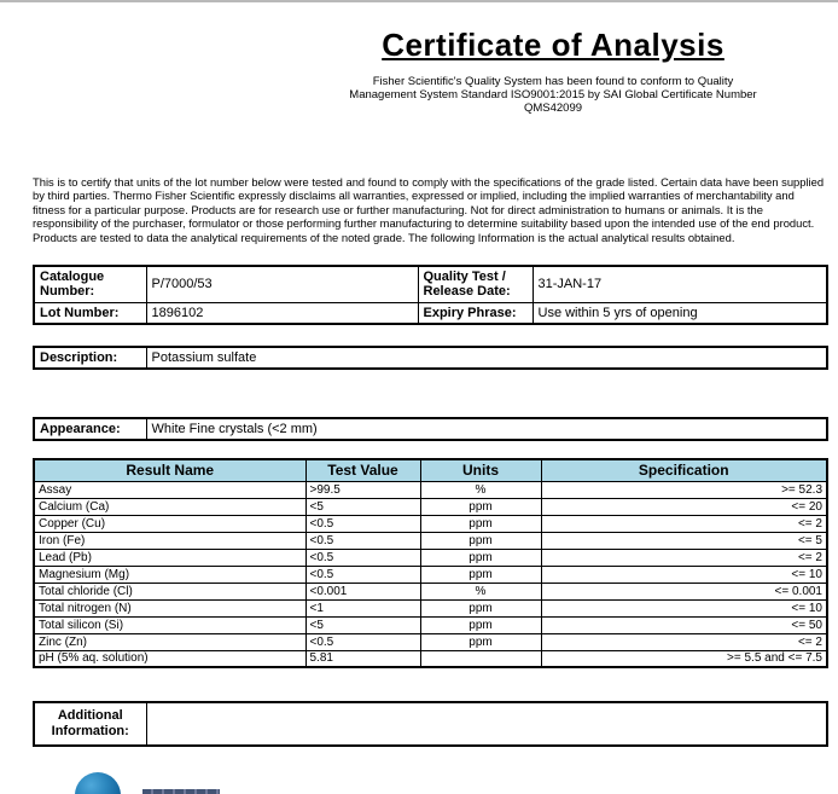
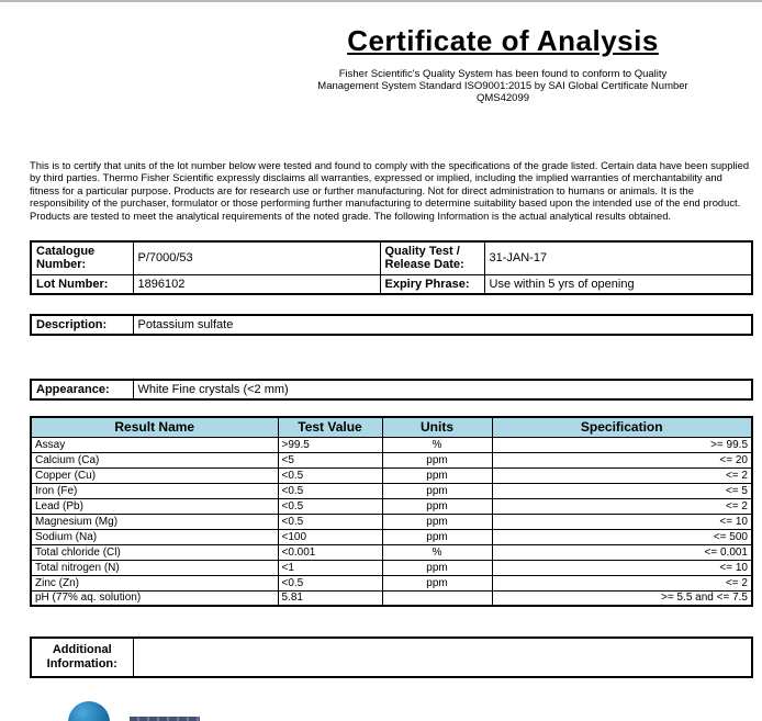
  Certificate of Analysis
  Fisher Scientific's Quality System has been found to conform to Quality
  Management System Standard ISO9001:2015 by SAI Global Certificate Number
  QMS42099
- This is to certify that units of the lot number below were tested and found to comply with the specifications of the grade listed. Certain data have been supplied by third parties. Thermo Fisher Scientific expressly disclaims all warranties, expressed or implied, including the implied warranties of merchantability and fitness for a particular purpose. Products are for research use or further manufacturing. Not for direct administration to humans or animals. It is the responsibility of the purchaser, formulator or those performing further manufacturing to determine suitability based upon the intended use of the end product. Products are tested to data the analytical requirements of the noted grade. The following Information is the actual analytical results obtained.
+ This is to certify that units of the lot number below were tested and found to comply with the specifications of the grade listed. Certain data have been supplied by third parties. Thermo Fisher Scientific expressly disclaims all warranties, expressed or implied, including the implied warranties of merchantability and fitness for a particular purpose. Products are for research use or further manufacturing. Not for direct administration to humans or animals. It is the responsibility of the purchaser, formulator or those performing further manufacturing to determine suitability based upon the intended use of the end product. Products are tested to meet the analytical requirements of the noted grade. The following Information is the actual analytical results obtained.
  Catalogue Number:	P/7000/53	Quality Test / Release Date:	31-JAN-17
  Lot Number:	1896102	Expiry Phrase:	Use within 5 yrs of opening
  Description:	Potassium sulfate
  Appearance:	White Fine crystals (<2 mm)
  Result Name	Test Value	Units	Specification
- Assay	>99.5	%	>= 52.3
+ Assay	>99.5	%	>= 99.5
  Calcium (Ca)	<5	ppm	<= 20
  Copper (Cu)	<0.5	ppm	<= 2
  Iron (Fe)	<0.5	ppm	<= 5
  Lead (Pb)	<0.5	ppm	<= 2
  Magnesium (Mg)	<0.5	ppm	<= 10
+ Sodium (Na)	<100	ppm	<= 500
  Total chloride (Cl)	<0.001	%	<= 0.001
  Total nitrogen (N)	<1	ppm	<= 10
- Total silicon (Si)	<5	ppm	<= 50
  Zinc (Zn)	<0.5	ppm	<= 2
- pH (5% aq. solution)	5.81		>= 5.5 and <= 7.5
+ pH (77% aq. solution)	5.81		>= 5.5 and <= 7.5
  Additional Information:
